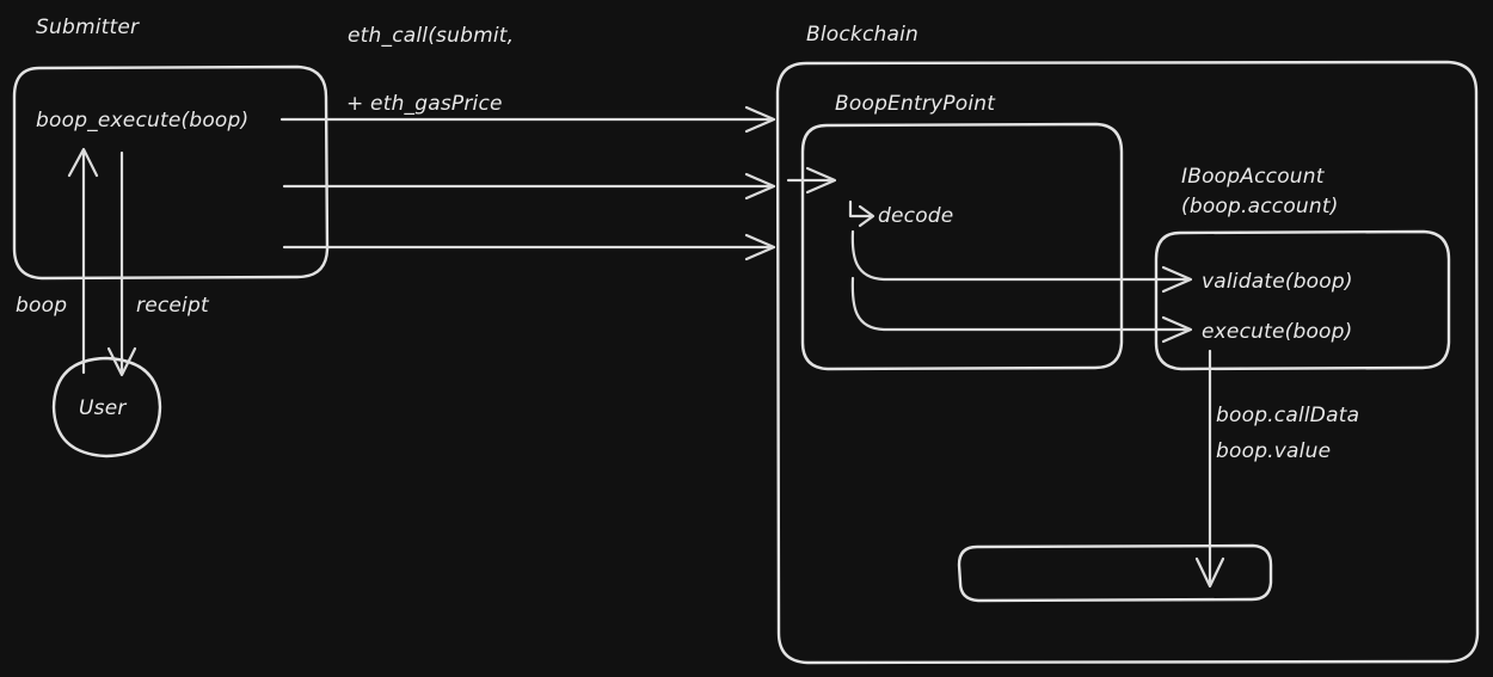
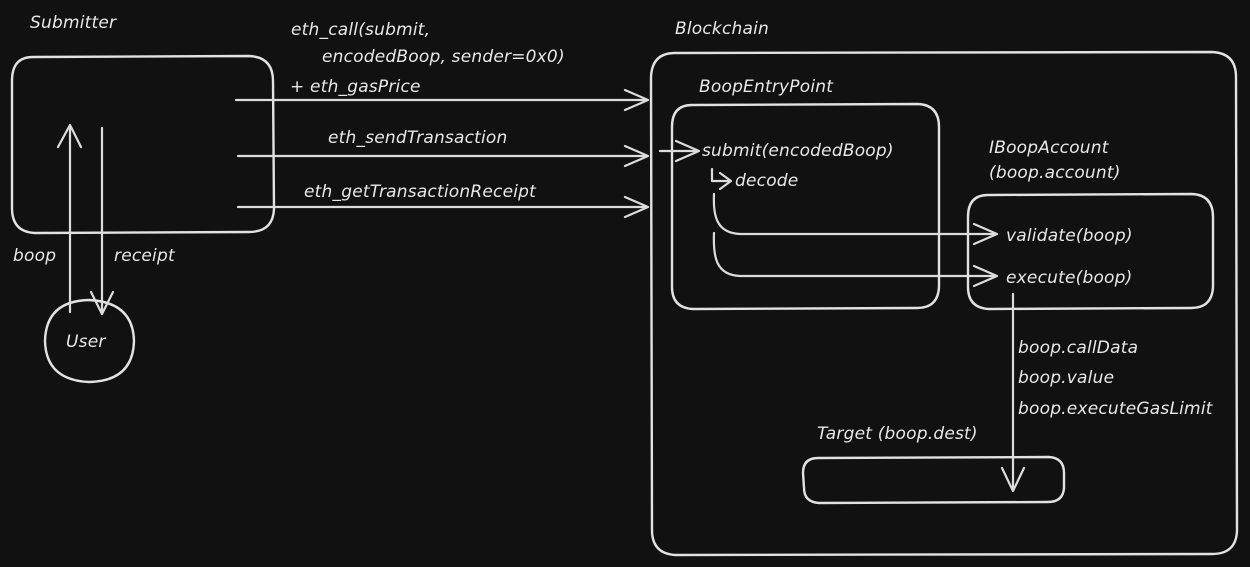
  Submitter
- boop_execute(boop)
  User
  boop
  receipt
  eth_call(submit,
+ encodedBoop, sender=0x0)
  + eth_gasPrice
+ eth_sendTransaction
+ eth_getTransactionReceipt
  Blockchain
  BoopEntryPoint
+ submit(encodedBoop)
  decode
  IBoopAccount
  (boop.account)
  validate(boop)
  execute(boop)
  boop.callData
  boop.value
+ boop.executeGasLimit
+ Target (boop.dest)
